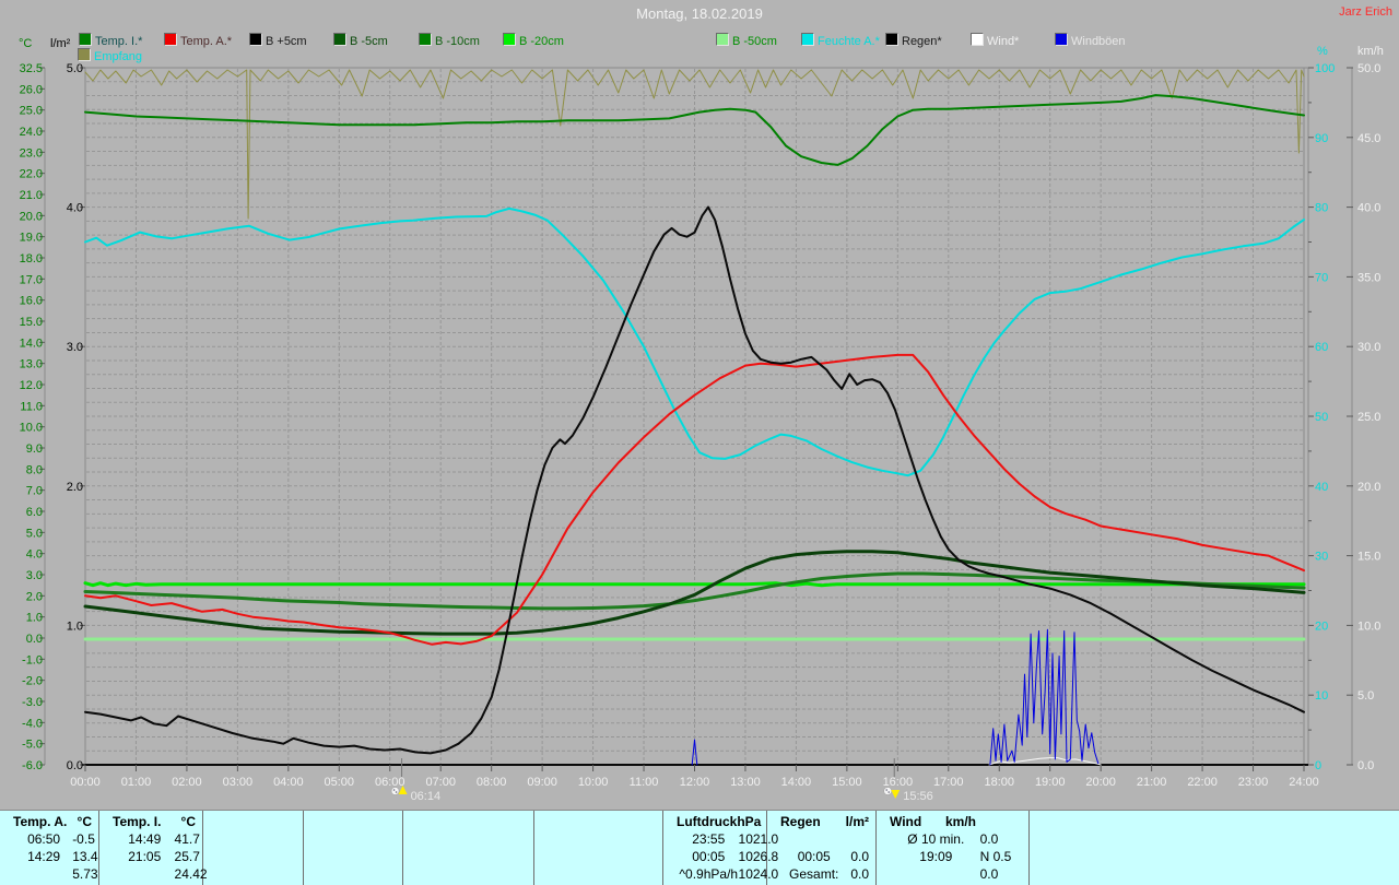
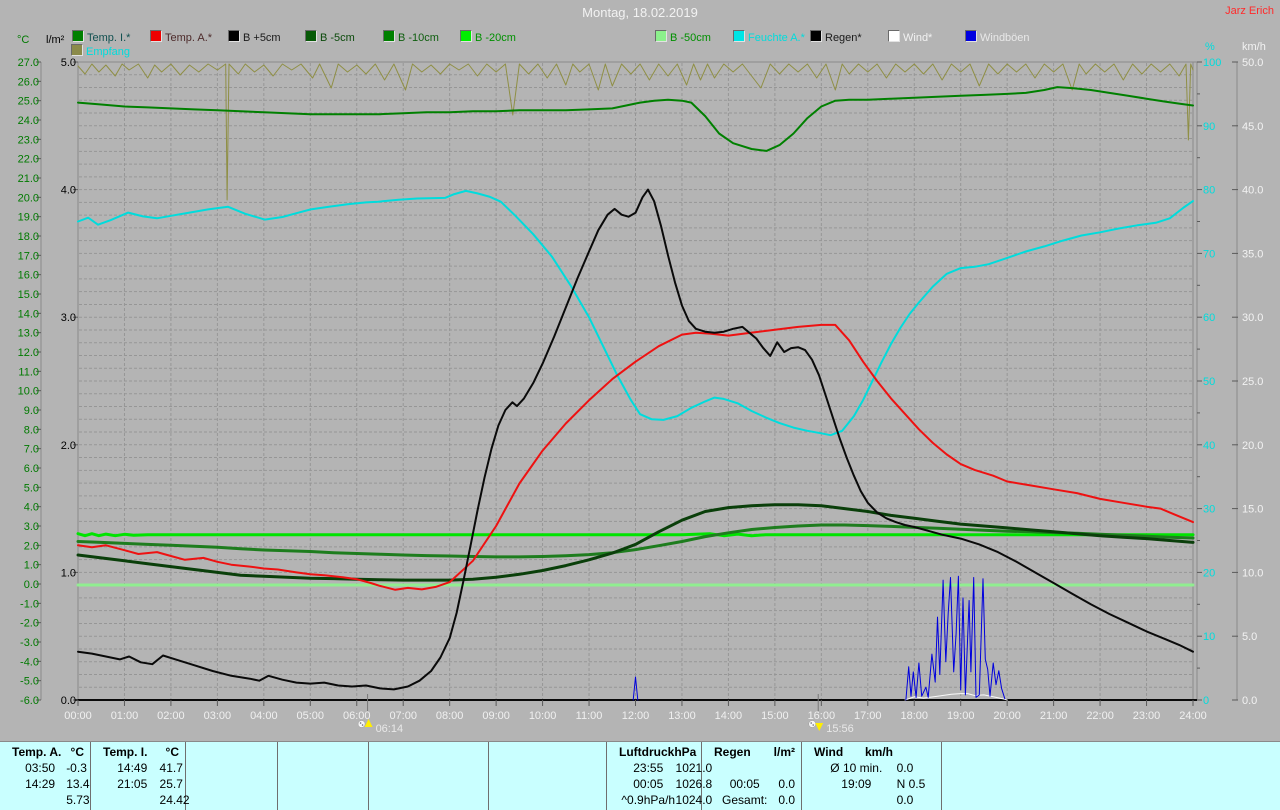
  Montag, 18.02.2019
  Jarz Erich
  °C
  l/m²
  %
  km/h
  Temp. I.*
  Temp. A.*
  B +5cm
  B -5cm
  B -10cm
  B -20cm
  B -50cm
  Feuchte A.*
  Regen*
  Wind*
  Windböen
  Empfang
- 32.5
+ 27.0
  26.0
  25.0
  24.0
  23.0
  22.0
  21.0
  20.0
  19.0
  18.0
  17.0
  16.0
  15.0
  14.0
  13.0
  12.0
  11.0
  10.0
  9.0
  8.0
  7.0
  6.0
  5.0
  4.0
  3.0
  2.0
  1.0
  0.0
  -1.0
  -2.0
  -3.0
  -4.0
  -5.0
  -6.0
  5.0
  4.0
  3.0
  2.0
  1.0
  0.0
  100
  90
  80
  70
  60
  50
  40
  30
  20
  10
  0
  50.0
  45.0
  40.0
  35.0
  30.0
  25.0
  20.0
  15.0
  10.0
  5.0
  0.0
  00:00
  01:00
  02:00
  03:00
  04:00
  05:00
  06:00
  07:00
  08:00
  09:00
  10:00
  11:00
  12:00
  13:00
  14:00
  15:00
  16:00
  17:00
  18:00
  19:00
  20:00
  21:00
  22:00
  23:00
  24:00
  06:14
  15:56
  Temp. A.
  °C
- 06:50
+ 03:50
- -0.5
+ -0.3
  14:29
  13.4
  5.73
  Temp. I.
  °C
  14:49
  41.7
  21:05
  25.7
  24.42
  Luftdruck
  hPa
  23:55
  1021.0
  00:05
  1026.8
  ^0.9hPa/h
  1024.0
  Regen
  l/m²
  00:05
  0.0
  Gesamt:
  0.0
  Wind
  km/h
  Ø 10 min.
  0.0
  19:09
  N 0.5
  0.0
